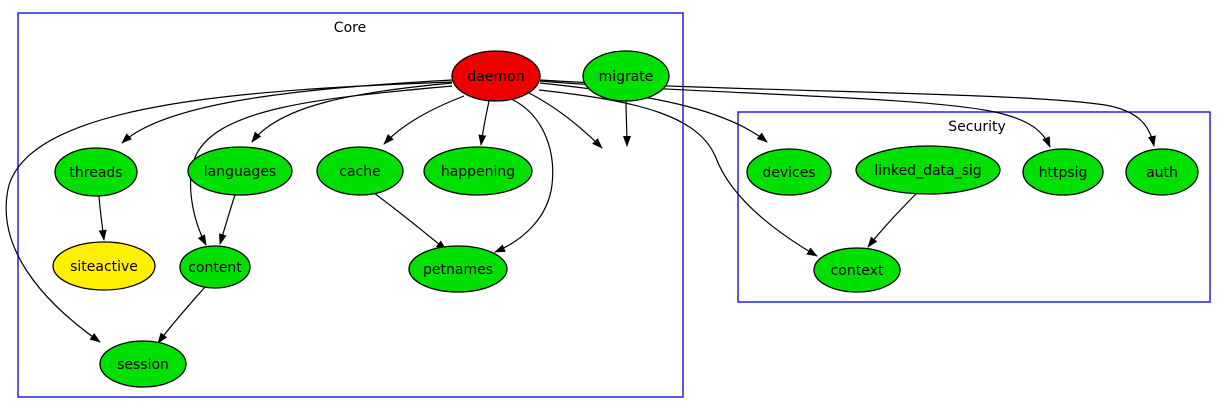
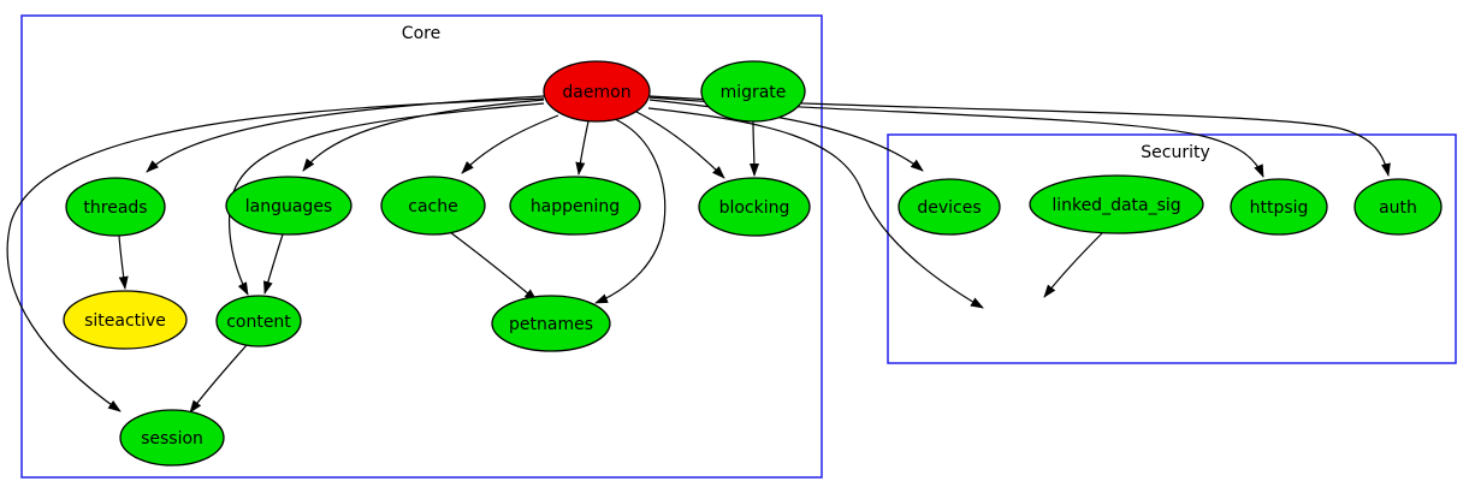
  Core
  Security
  daemon
  migrate
  threads
  languages
  cache
  happening
+ blocking
  devices
  linked_data_sig
  httpsig
  auth
  siteactive
  content
  petnames
- context
  session
